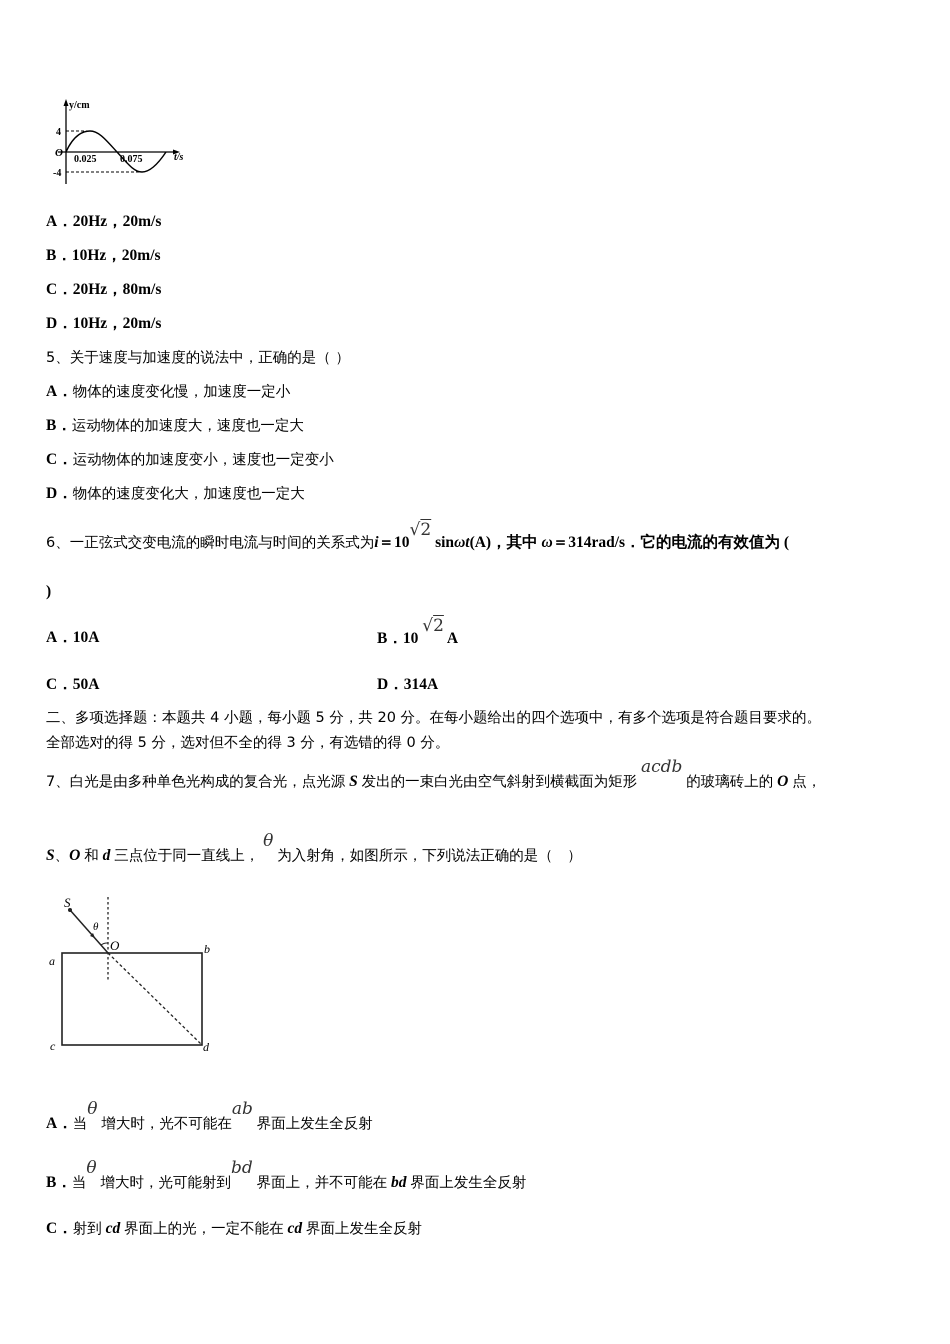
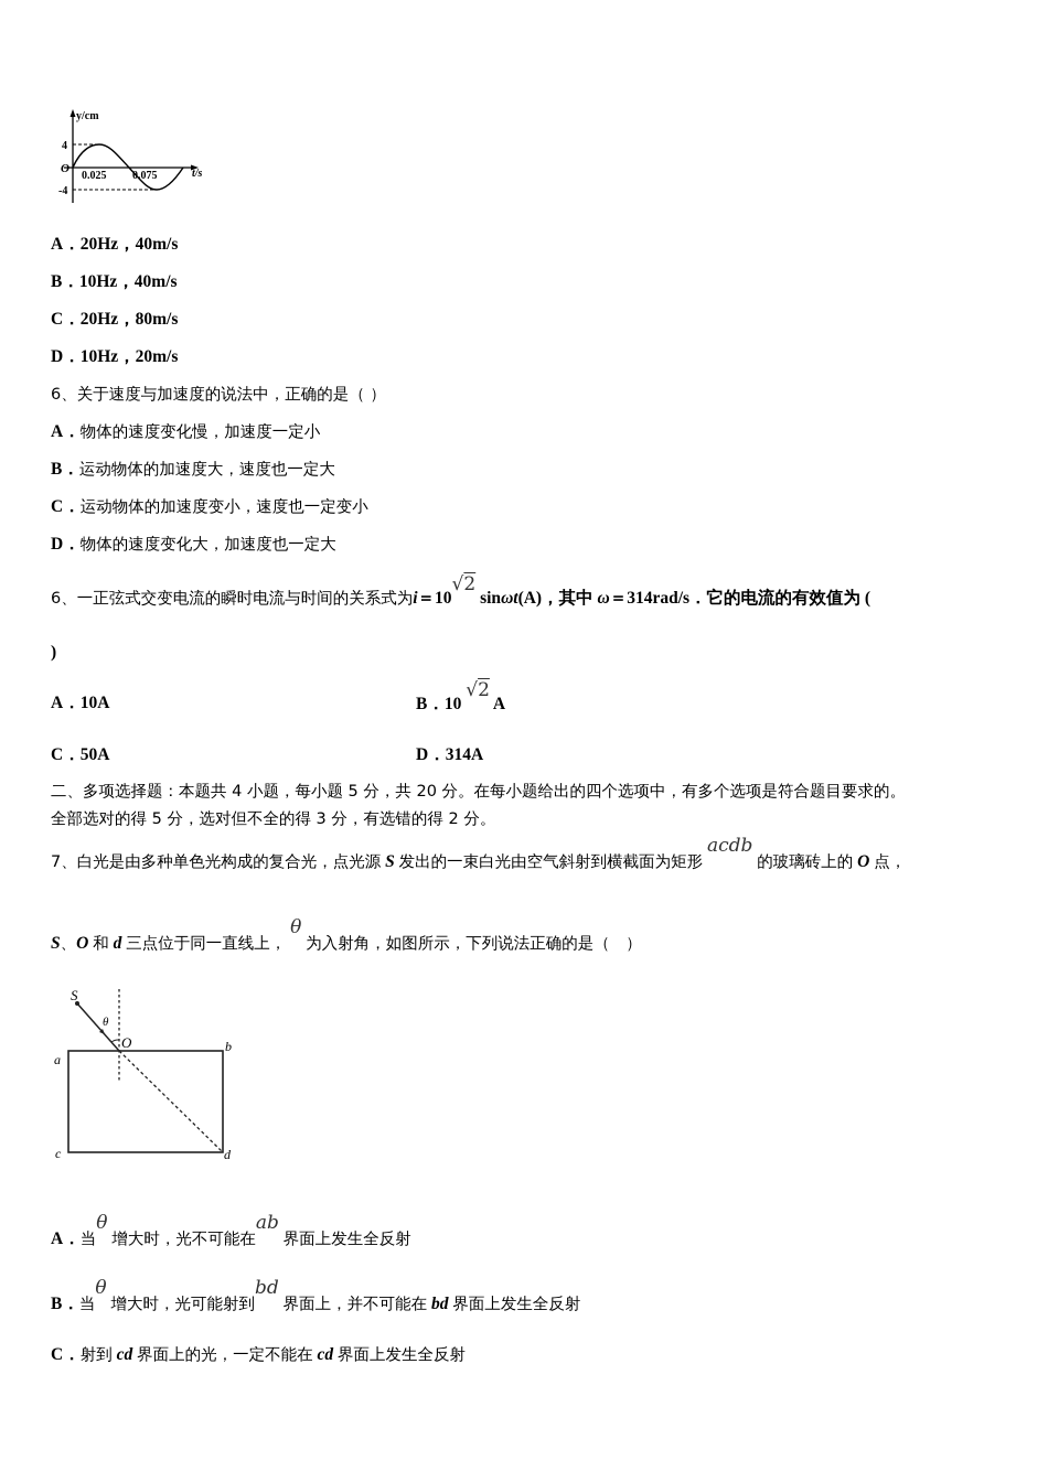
  y/cm
  4
  -4
  O
  0.025
  0.075
  t/s
- A．20Hz，20m/s
+ A．20Hz，40m/s
- B．10Hz，20m/s
+ B．10Hz，40m/s
  C．20Hz，80m/s
  D．10Hz，20m/s
- 5、关于速度与加速度的说法中，正确的是（ ）
+ 6、关于速度与加速度的说法中，正确的是（ ）
  A．物体的速度变化慢，加速度一定小
  B．运动物体的加速度大，速度也一定大
  C．运动物体的加速度变小，速度也一定变小
  D．物体的速度变化大，加速度也一定大
  6、一正弦式交变电流的瞬时电流与时间的关系式为i＝10√2 sinωt(A)，其中 ω＝314rad/s．它的电流的有效值为 (
  )
  A．10A
  B．10 √2 A
  C．50A
  D．314A
  二、多项选择题：本题共 4 小题，每小题 5 分，共 20 分。在每小题给出的四个选项中，有多个选项是符合题目要求的。
- 全部选对的得 5 分，选对但不全的得 3 分，有选错的得 0 分。
+ 全部选对的得 5 分，选对但不全的得 3 分，有选错的得 2 分。
  7、白光是由多种单色光构成的复合光，点光源 S 发出的一束白光由空气斜射到横截面为矩形 acdb 的玻璃砖上的 O 点，
  S、O 和 d 三点位于同一直线上， θ 为入射角，如图所示，下列说法正确的是（ ）
  S
  θ
  O
  a
  b
  c
  d
  A．当θ 增大时，光不可能在ab 界面上发生全反射
  B．当θ 增大时，光可能射到bd 界面上，并不可能在 bd 界面上发生全反射
  C．射到 cd 界面上的光，一定不能在 cd 界面上发生全反射
